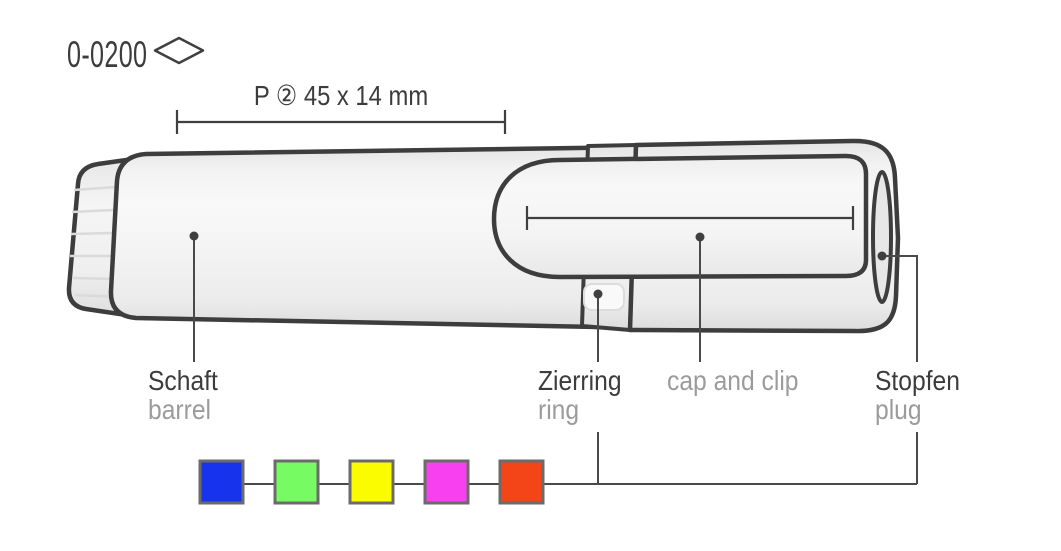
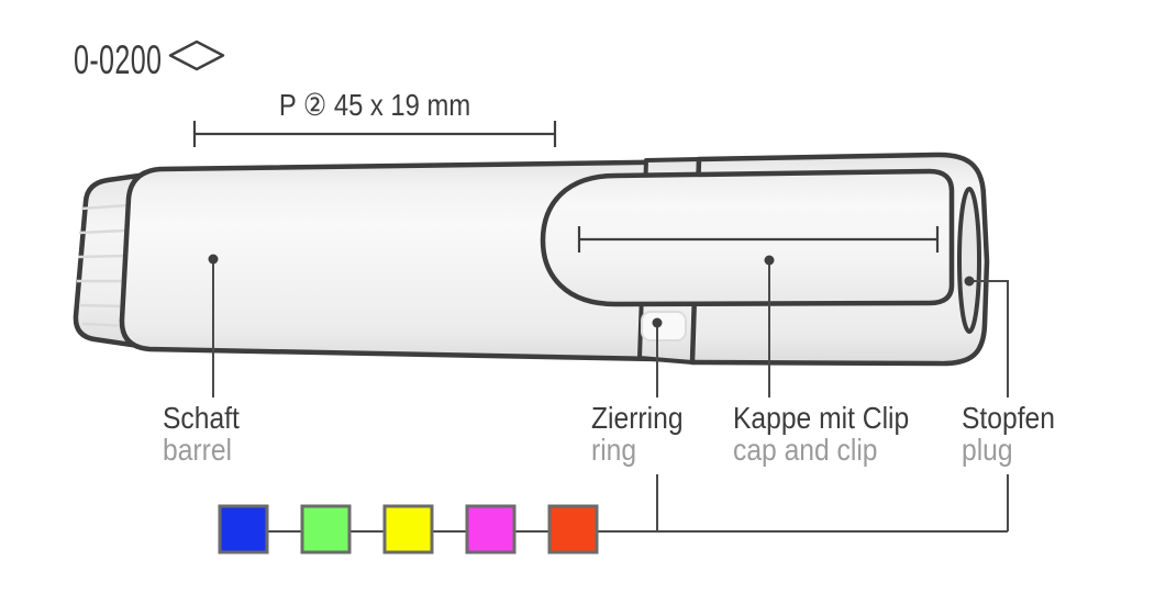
  0-0200
- P ② 45 x 14 mm
+ P ② 45 x 19 mm
  Schaft
  barrel
  Zierring
  ring
+ Kappe mit Clip
  cap and clip
  Stopfen
  plug
